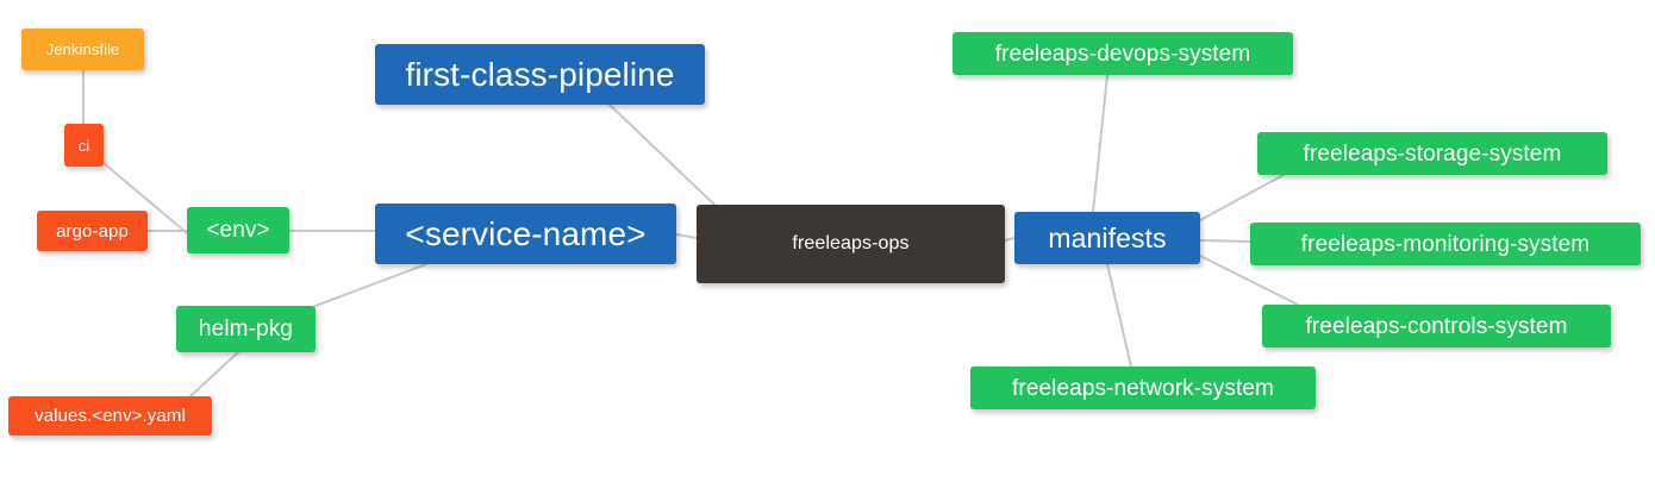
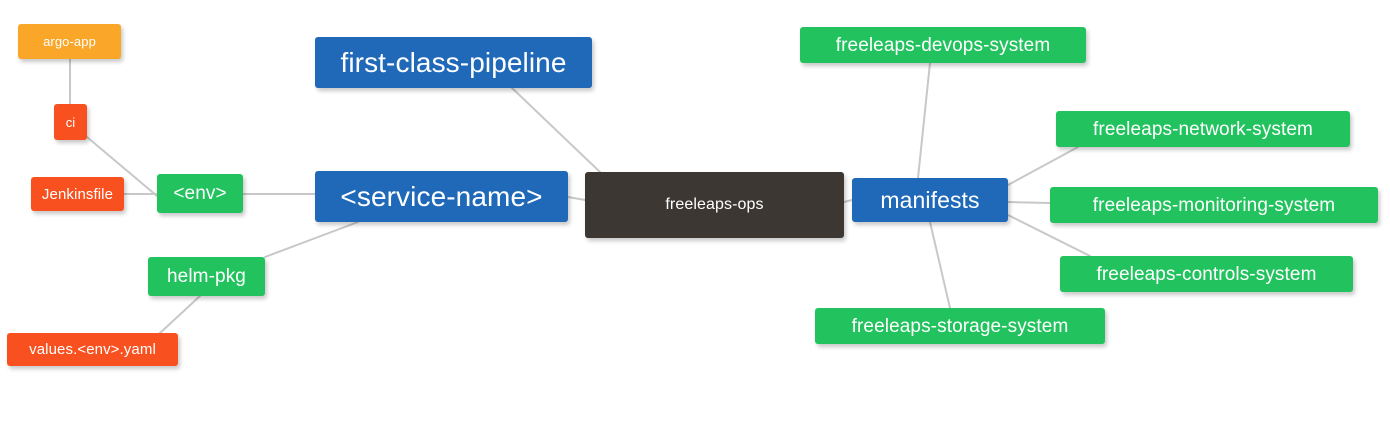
- Jenkinsfile
+ argo-app
  ci
- argo-app
+ Jenkinsfile
  values.<env>.yaml
  helm-pkg
  <env>
  first-class-pipeline
  <service-name>
  freeleaps-ops
  manifests
  freeleaps-devops-system
- freeleaps-storage-system
+ freeleaps-network-system
  freeleaps-monitoring-system
  freeleaps-controls-system
- freeleaps-network-system
+ freeleaps-storage-system
